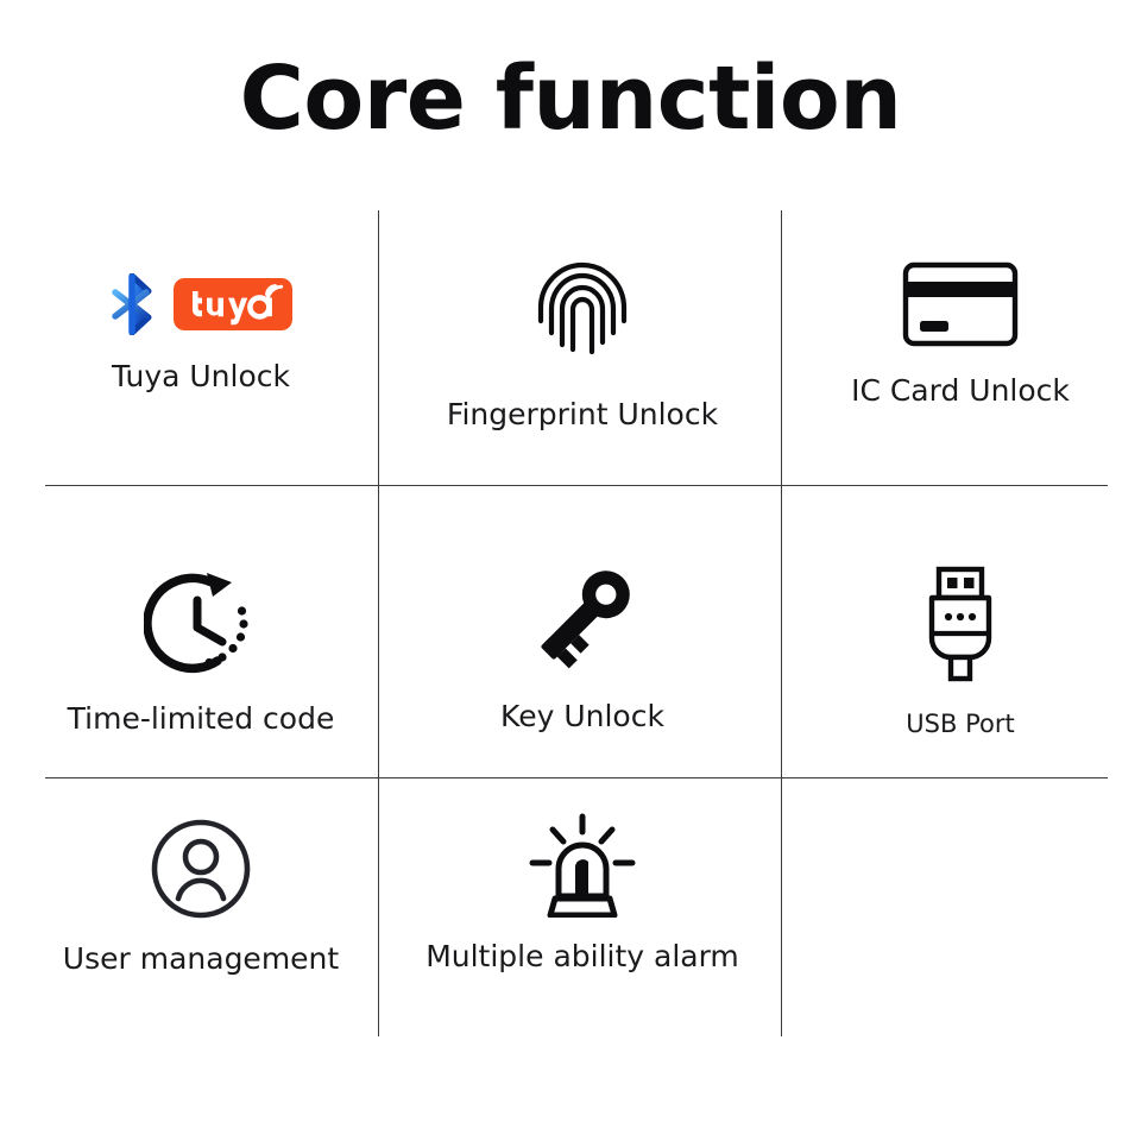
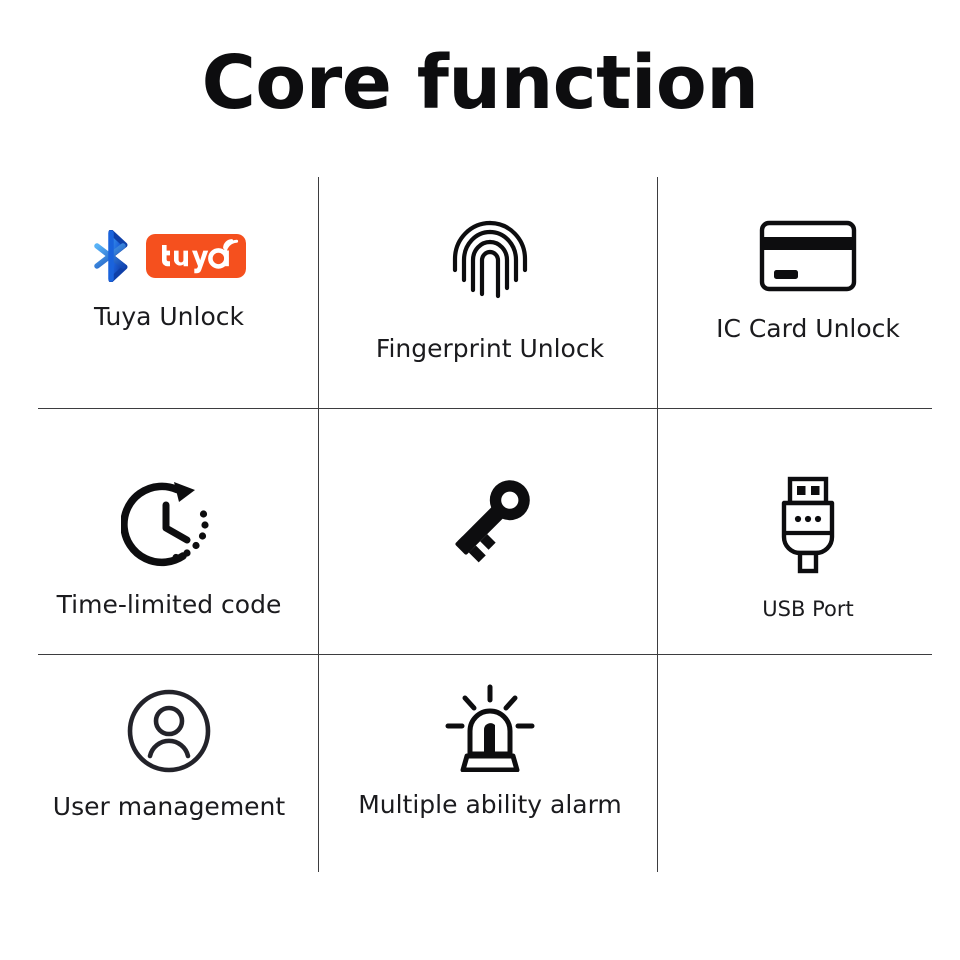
  Core function
  Tuya Unlock
  Fingerprint Unlock
  IC Card Unlock
  Time-limited code
- Key Unlock
  USB Port
  User management
  Multiple ability alarm
